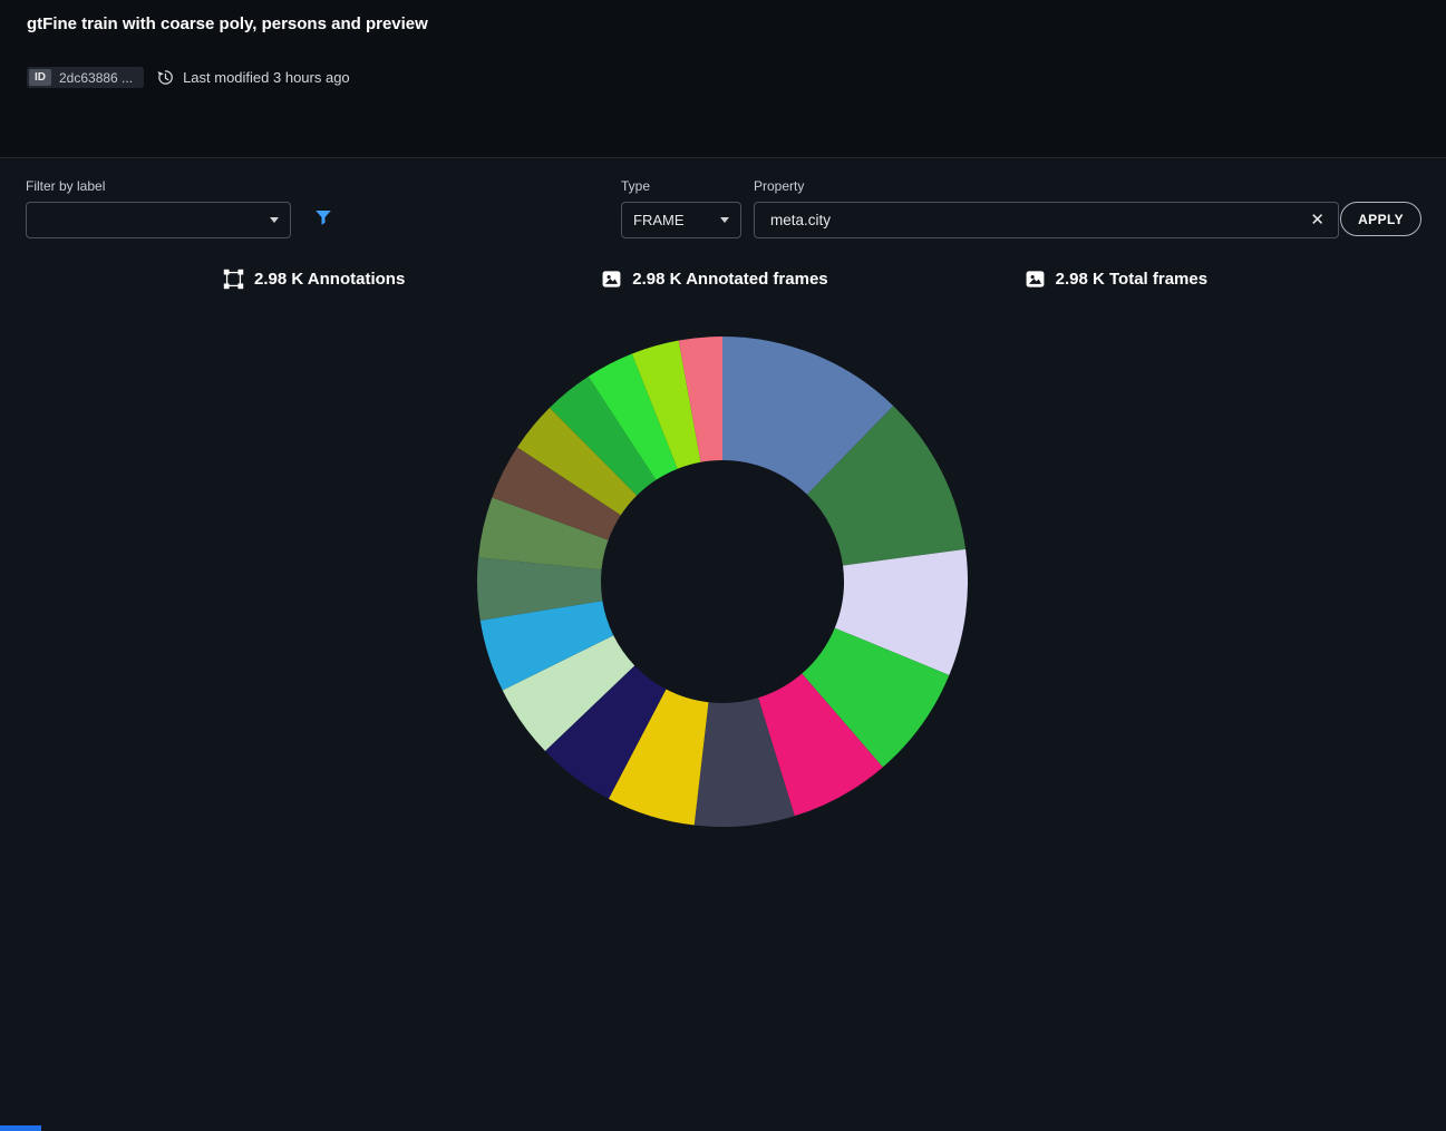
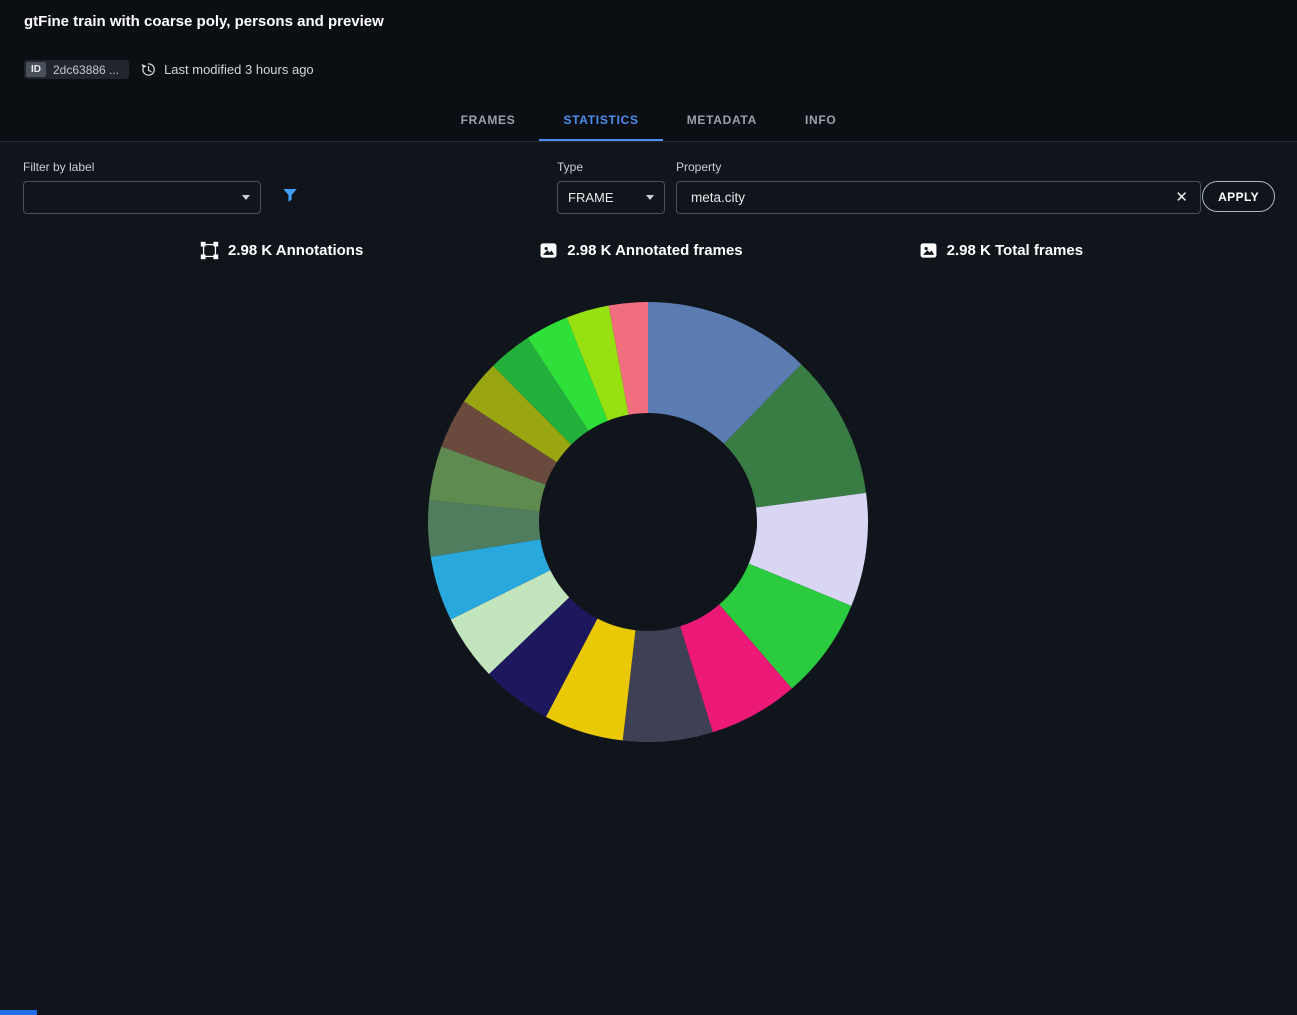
  gtFine train with coarse poly, persons and preview
  ID
  2dc63886 ...
  Last modified 3 hours ago
+ FRAMES
+ STATISTICS
+ METADATA
+ INFO
  Filter by label
  Type
  FRAME
  Property
  meta.city
  ✕
  APPLY
  2.98 K Annotations
  2.98 K Annotated frames
  2.98 K Total frames
